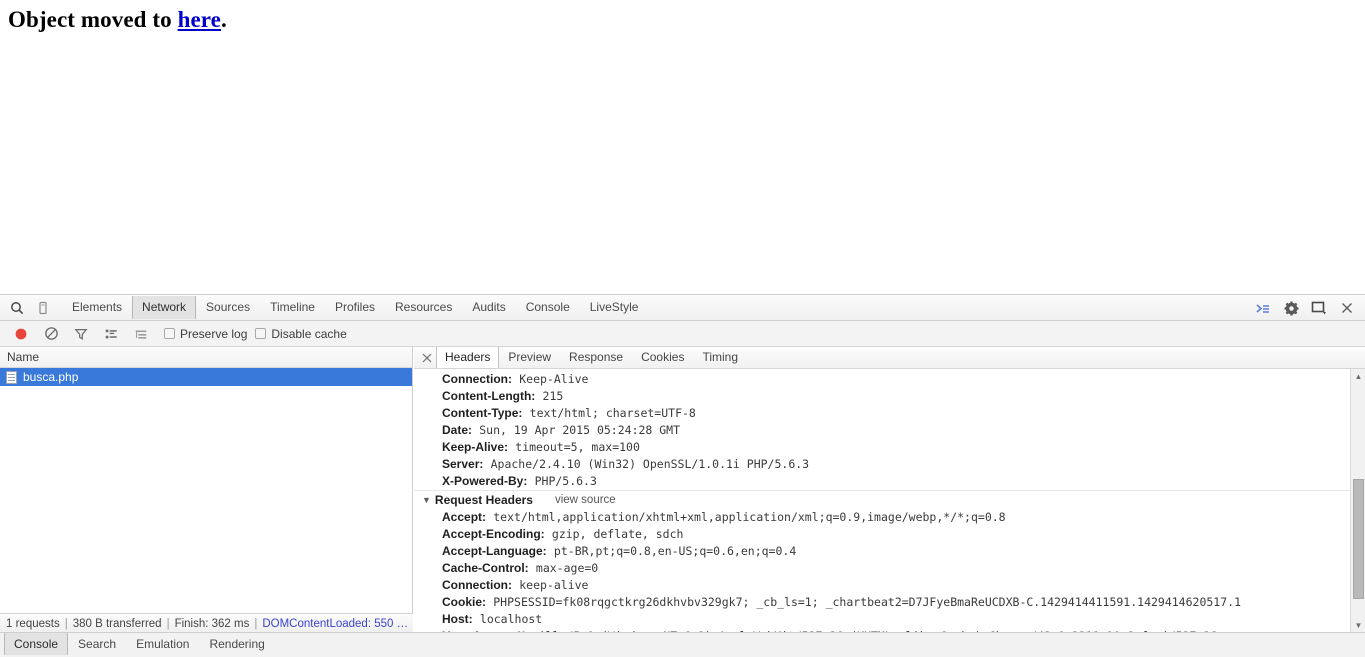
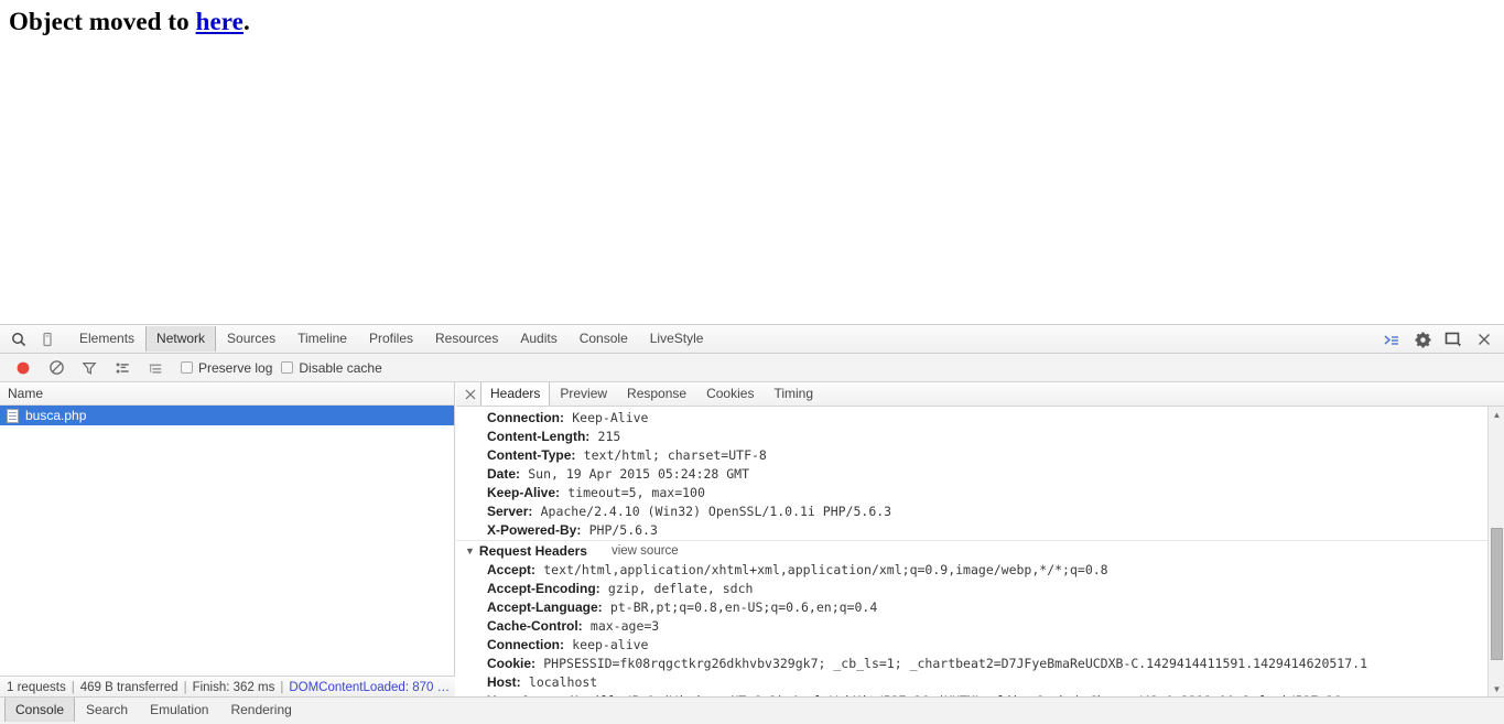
  Object moved to here.
  Elements
  Network
  Sources
  Timeline
  Profiles
  Resources
  Audits
  Console
  LiveStyle
  Preserve log
  Disable cache
  Name
  busca.php
  1 requests
  |
- 380 B transferred
+ 469 B transferred
  |
  Finish: 362 ms
  |
- DOMContentLoaded: 550 …
+ DOMContentLoaded: 870 …
  Headers
  Preview
  Response
  Cookies
  Timing
  Connection: Keep-Alive
  Content-Length: 215
  Content-Type: text/html; charset=UTF-8
  Date: Sun, 19 Apr 2015 05:24:28 GMT
  Keep-Alive: timeout=5, max=100
  Server: Apache/2.4.10 (Win32) OpenSSL/1.0.1i PHP/5.6.3
  X-Powered-By: PHP/5.6.3
  ▼
  Request Headers
  view source
  Accept: text/html,application/xhtml+xml,application/xml;q=0.9,image/webp,*/*;q=0.8
  Accept-Encoding: gzip, deflate, sdch
  Accept-Language: pt-BR,pt;q=0.8,en-US;q=0.6,en;q=0.4
- Cache-Control: max-age=0
+ Cache-Control: max-age=3
  Connection: keep-alive
  Cookie: PHPSESSID=fk08rqgctkrg26dkhvbv329gk7; _cb_ls=1; _chartbeat2=D7JFyeBmaReUCDXB-C.1429414411591.1429414620517.1
  Host: localhost
  ▲
  ▼
  Console
  Search
  Emulation
  Rendering
